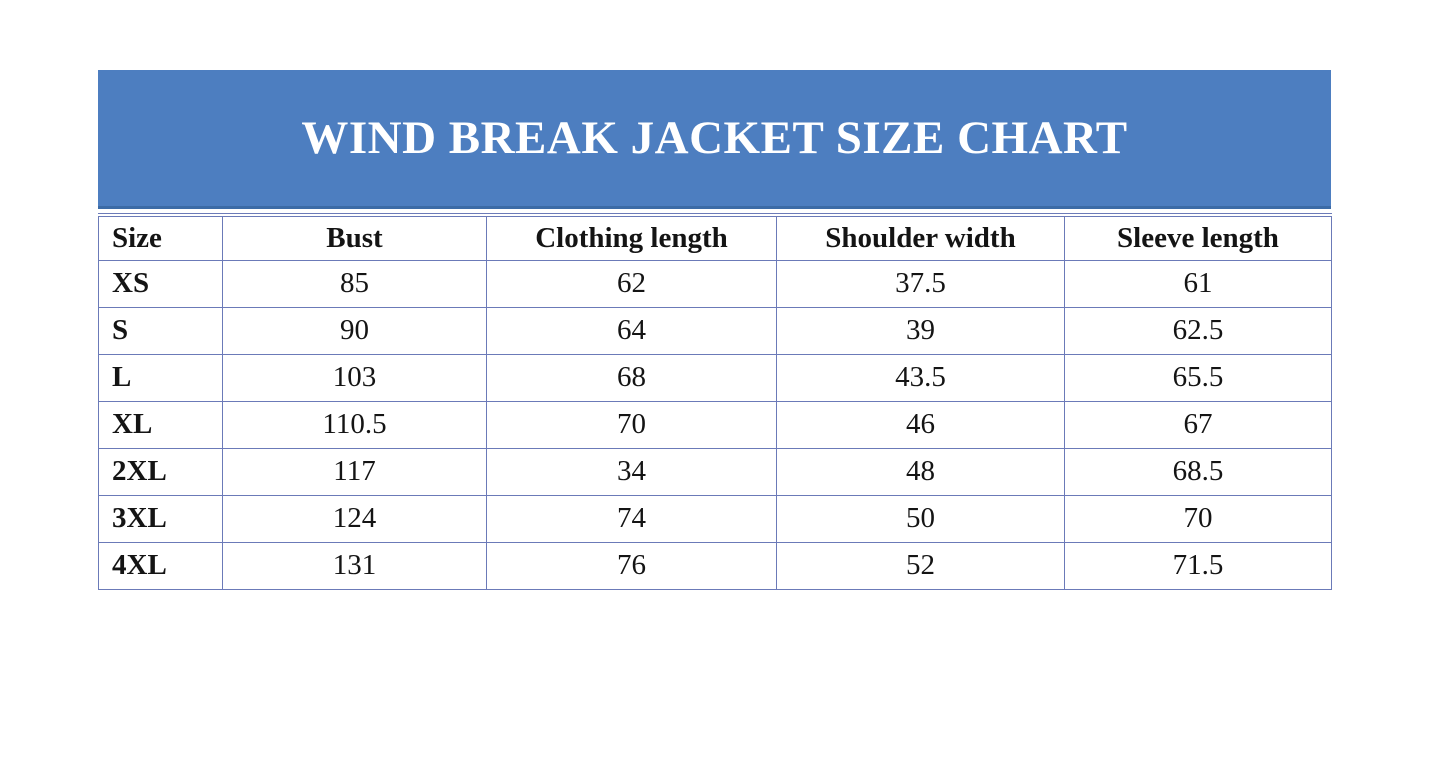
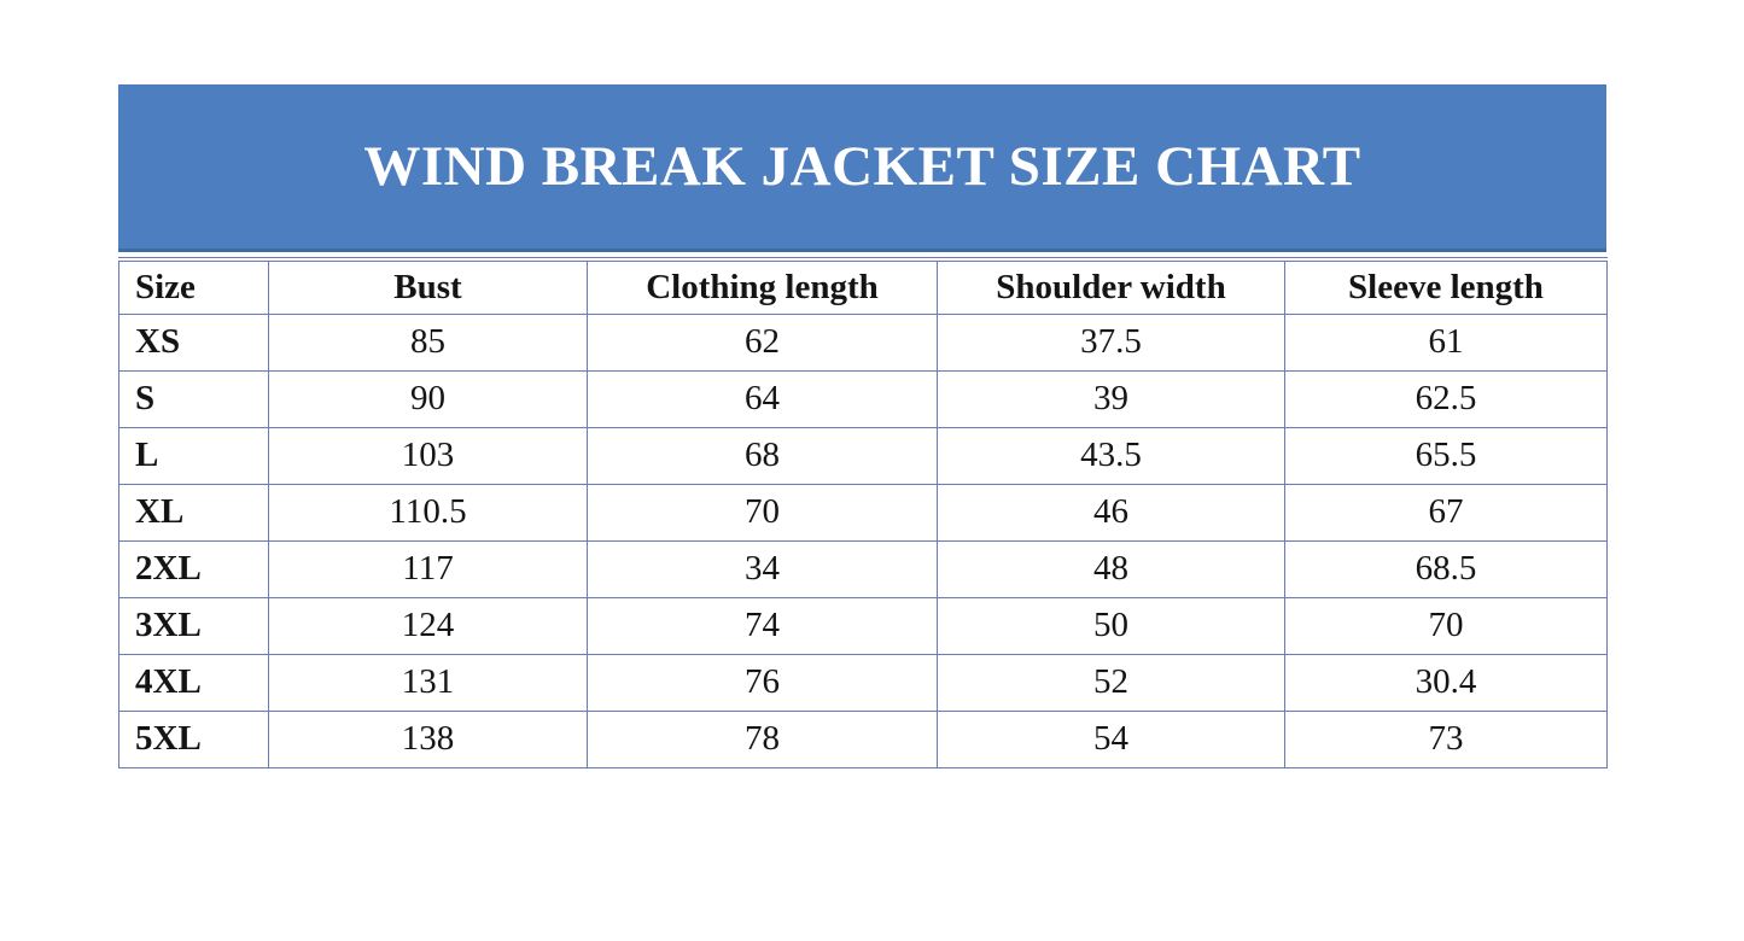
  WIND BREAK JACKET SIZE CHART
  Size	Bust	Clothing length	Shoulder width	Sleeve length
  XS	85	62	37.5	61
  S	90	64	39	62.5
  L	103	68	43.5	65.5
  XL	110.5	70	46	67
  2XL	117	34	48	68.5
  3XL	124	74	50	70
- 4XL	131	76	52	71.5
+ 4XL	131	76	52	30.4
+ 5XL	138	78	54	73
